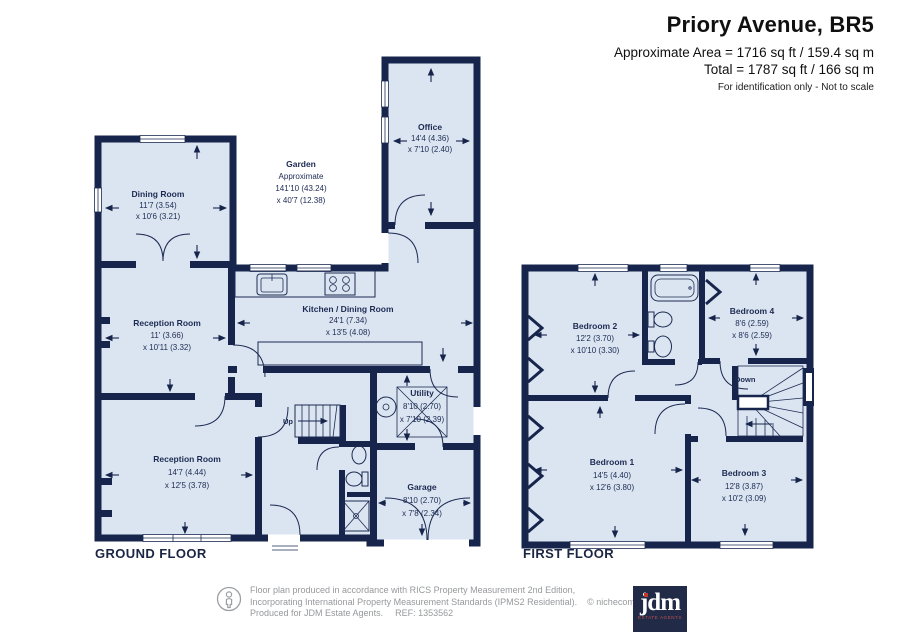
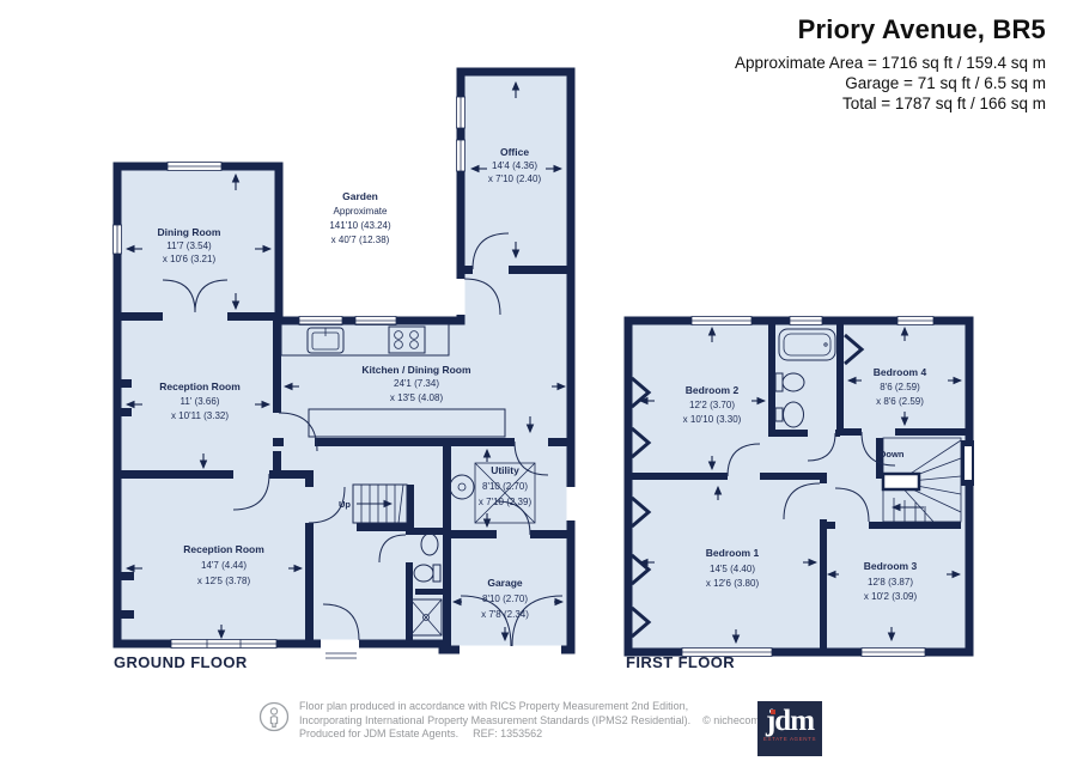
  Priory Avenue, BR5
  Approximate Area = 1716 sq ft / 159.4 sq m
+ Garage = 71 sq ft / 6.5 sq m
  Total = 1787 sq ft / 166 sq m
- For identification only - Not to scale
  Dining Room
  11'7 (3.54)
  x 10'6 (3.21)
  Garden
  Approximate
  141'10 (43.24)
  x 40'7 (12.38)
  Office
  14'4 (4.36)
  x 7'10 (2.40)
  Kitchen / Dining Room
  24'1 (7.34)
  x 13'5 (4.08)
  Reception Room
  11' (3.66)
  x 10'11 (3.32)
  Reception Room
  14'7 (4.44)
  x 12'5 (3.78)
  Utility
  8'10 (2.70)
  x 7'10 (2.39)
  Garage
  8'10 (2.70)
  x 7'8 (2.34)
  Up
  Bedroom 2
  12'2 (3.70)
  x 10'10 (3.30)
  Bedroom 4
  8'6 (2.59)
  x 8'6 (2.59)
  Bedroom 1
  14'5 (4.40)
  x 12'6 (3.80)
  Bedroom 3
  12'8 (3.87)
  x 10'2 (3.09)
  Down
  GROUND FLOOR
  FIRST FLOOR
  Floor plan produced in accordance with RICS Property Measurement 2nd Edition,
  Incorporating International Property Measurement Standards (IPMS2 Residential). © nichecom
  Produced for JDM Estate Agents. REF: 1353562
  jdm
